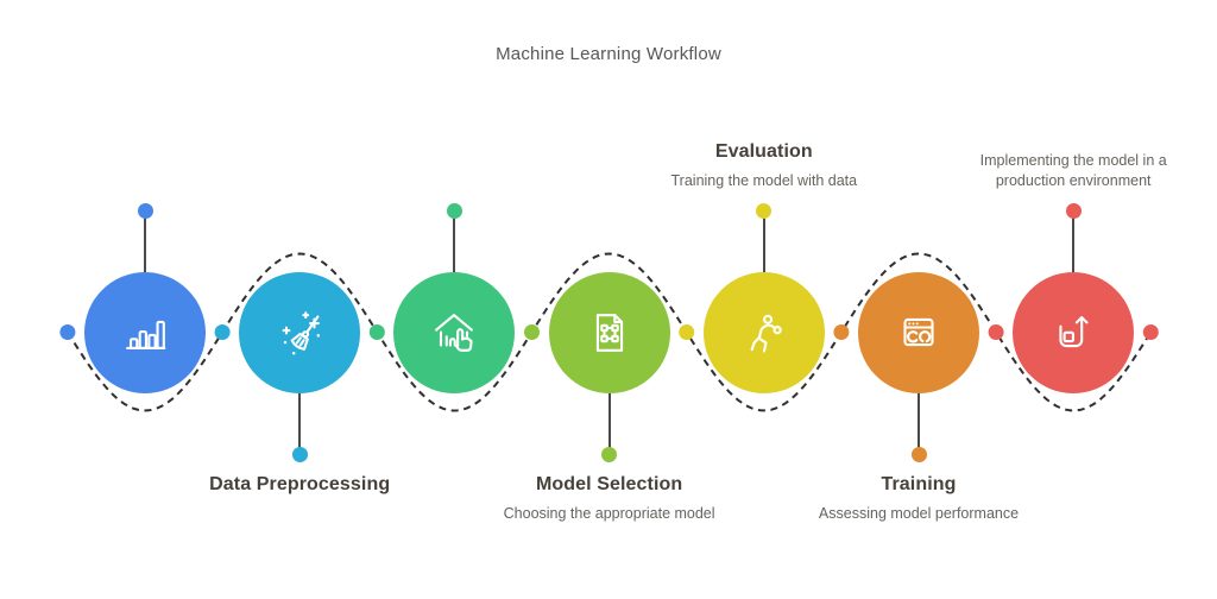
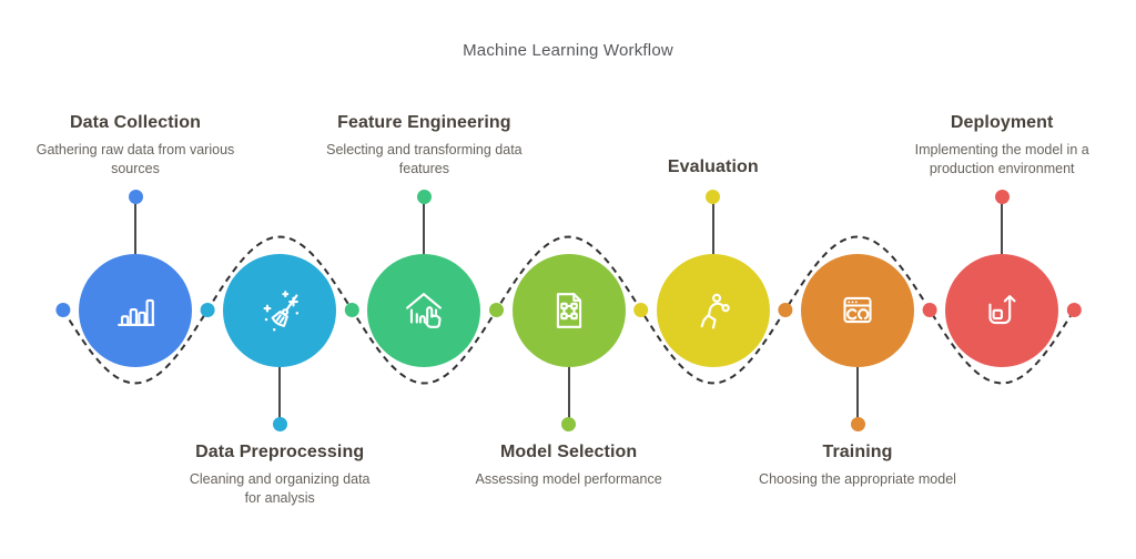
  Machine Learning Workflow
+ Data Collection
+ Gathering raw data from various sources
  Data Preprocessing
+ Cleaning and organizing data for analysis
+ Feature Engineering
+ Selecting and transforming data features
  Model Selection
- Choosing the appropriate model
+ Assessing model performance
  Evaluation
- Training the model with data
  Training
- Assessing model performance
+ Choosing the appropriate model
+ Deployment
  Implementing the model in a production environment
